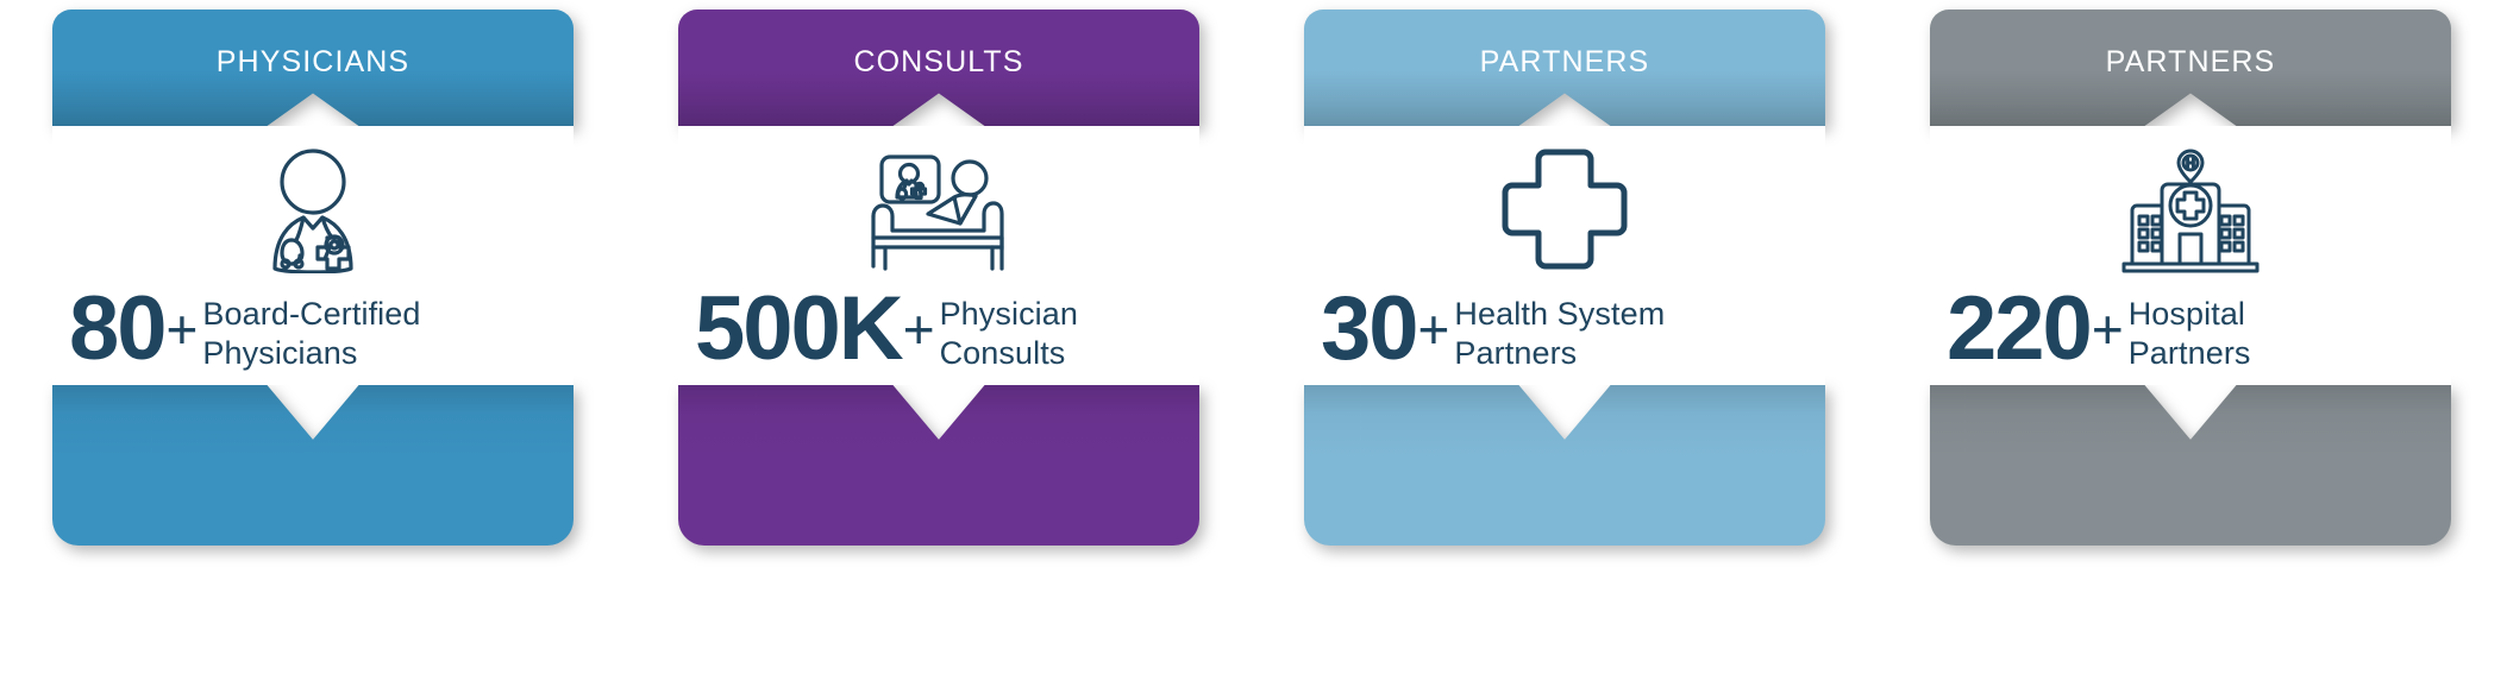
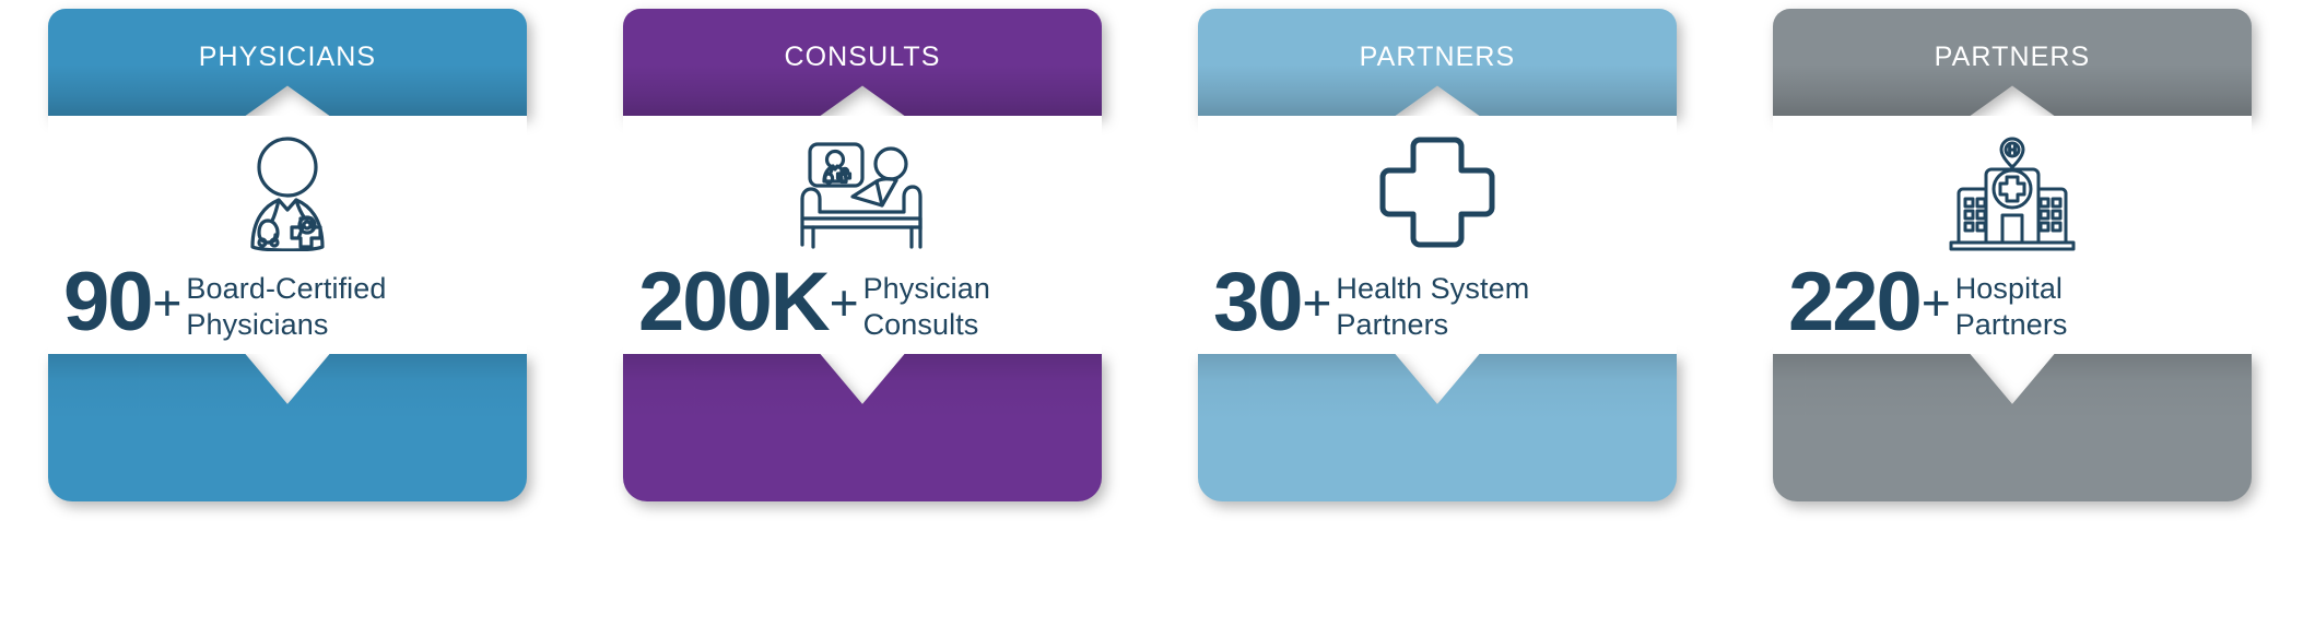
  PHYSICIANS
- 80
+ 90
  +
  Board-Certified
  Physicians
  CONSULTS
- 500K
+ 200K
  +
  Physician
  Consults
  PARTNERS
  30
  +
  Health System
  Partners
  PARTNERS
  220
  +
  Hospital
  Partners
